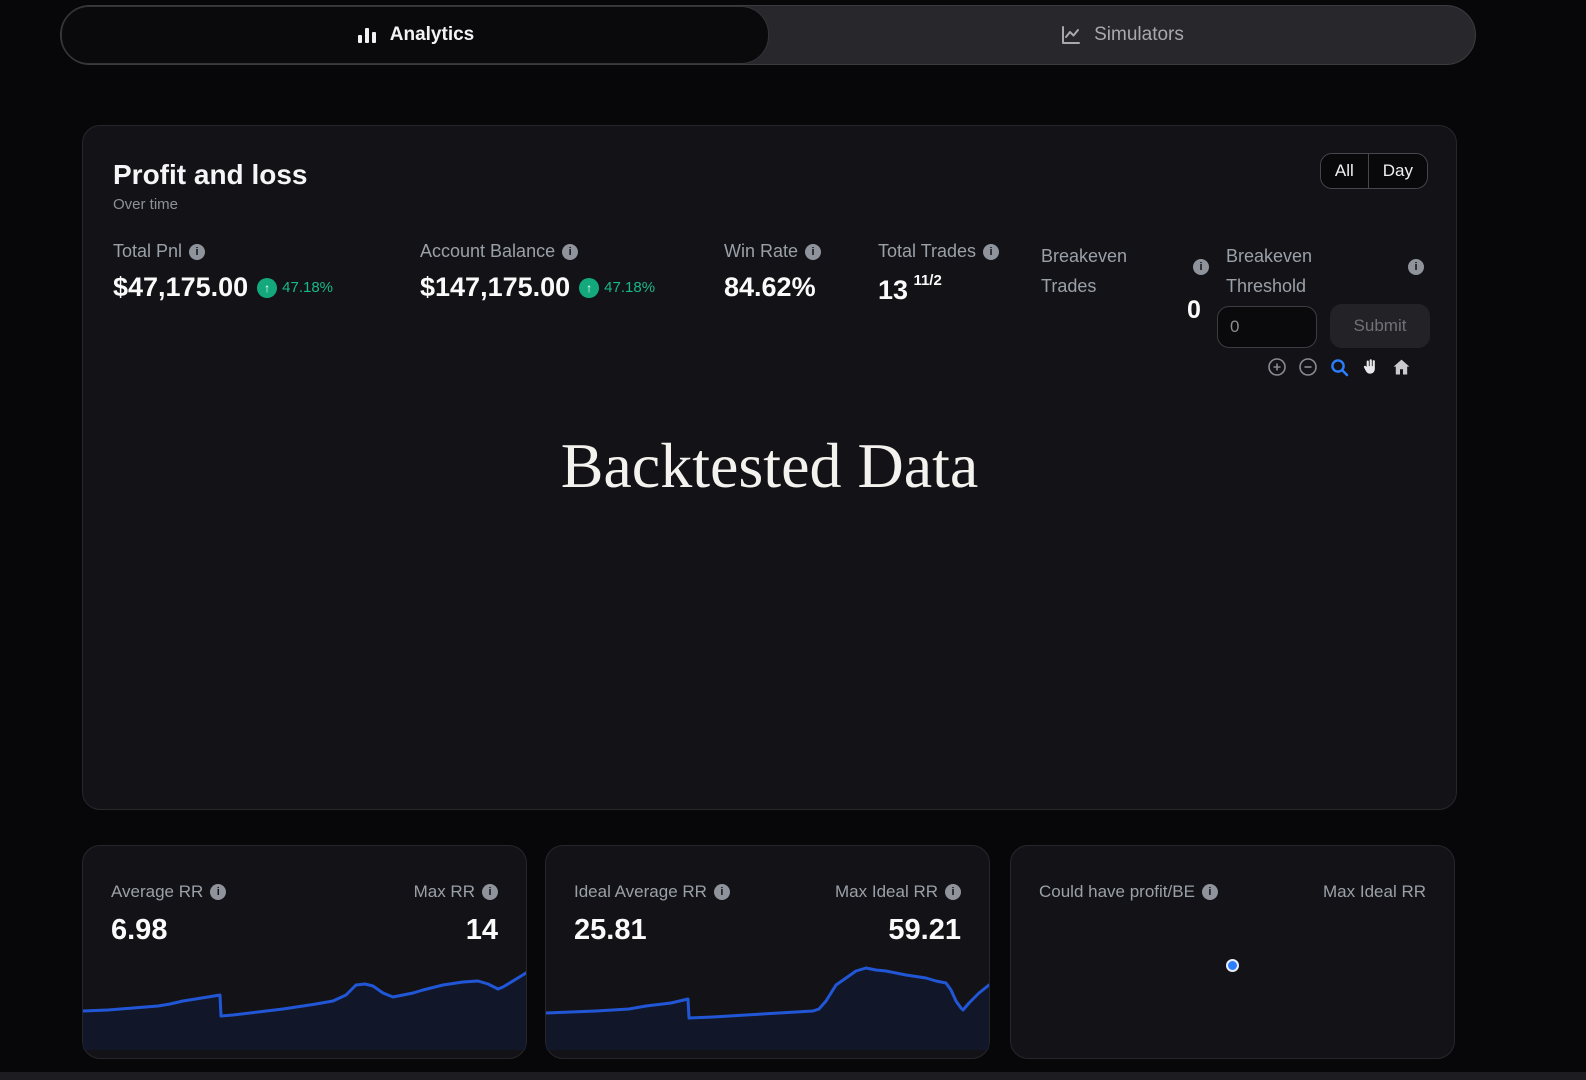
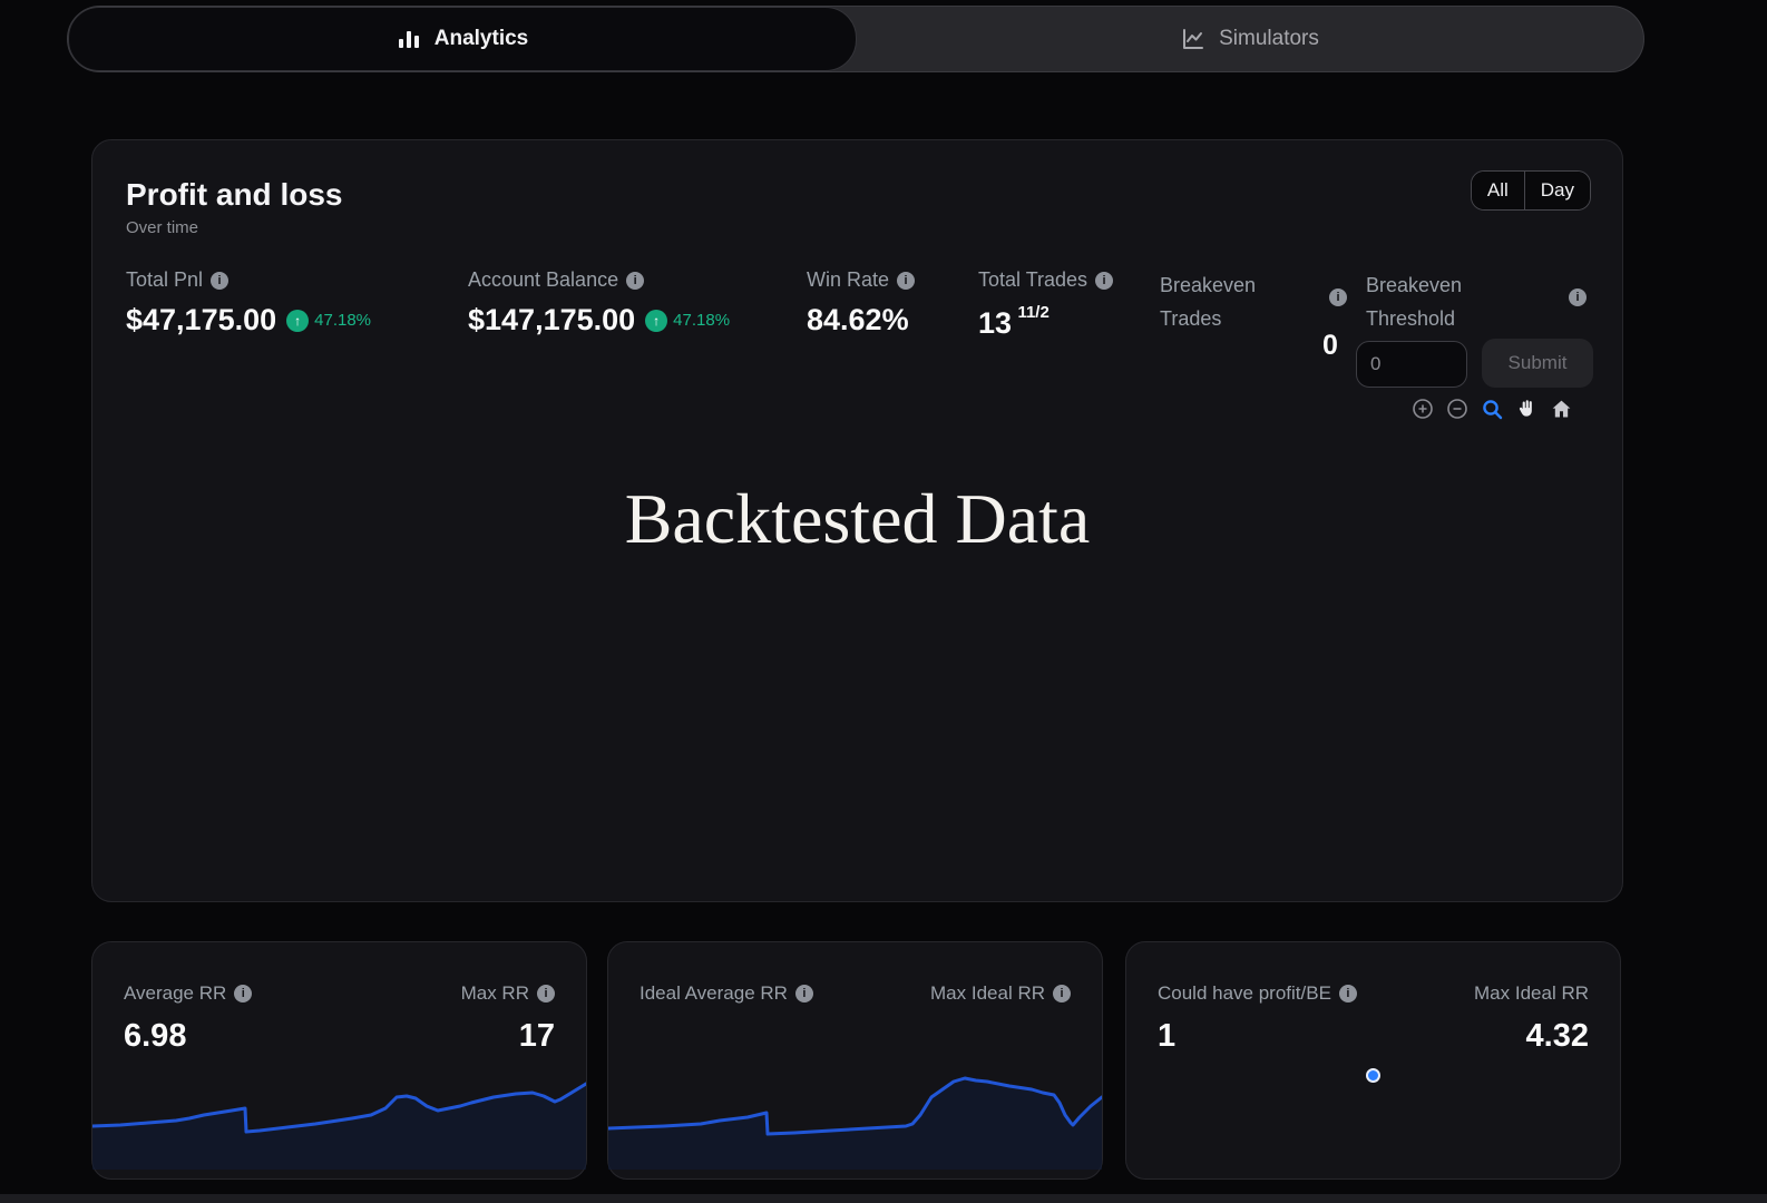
  Analytics
  Simulators
  Profit and loss
  Over time
  All
  Day
  Total Pnl
  i
  $47,175.00
  ↑
  47.18%
  Account Balance
  i
  $147,175.00
  ↑
  47.18%
  Win Rate
  i
  84.62%
  Total Trades
  i
  13 11/2
  Breakeven
  Trades
  i
  0
  Breakeven
  Threshold
  i
  0
  Submit
  Backtested Data
  Average RR
  i
  Max RR
  i
  6.98
- 14
+ 17
  Ideal Average RR
  i
  Max Ideal RR
  i
- 25.81
- 59.21
  Could have profit/BE
  i
  Max Ideal RR
+ 1
+ 4.32
